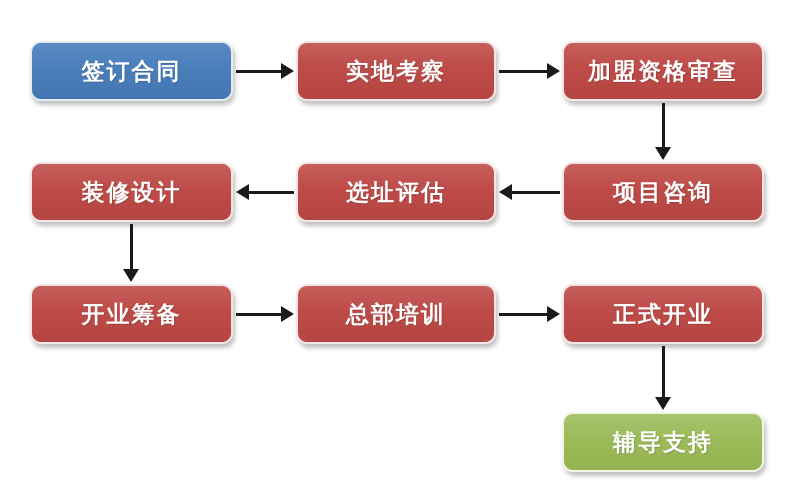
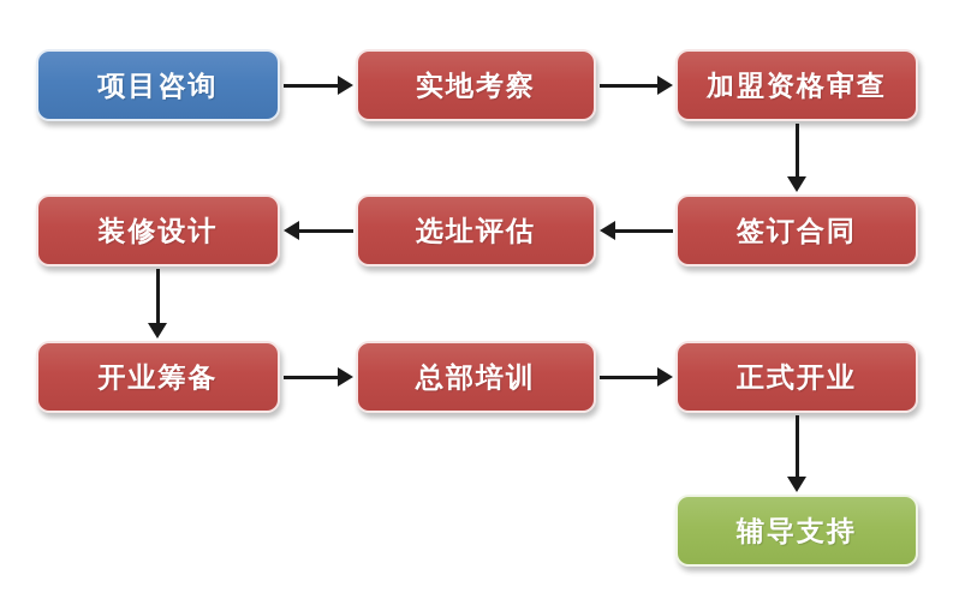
- 签订合同
+ 项目咨询
  实地考察
  加盟资格审查
- 项目咨询
+ 签订合同
  选址评估
  装修设计
  开业筹备
  总部培训
  正式开业
  辅导支持
